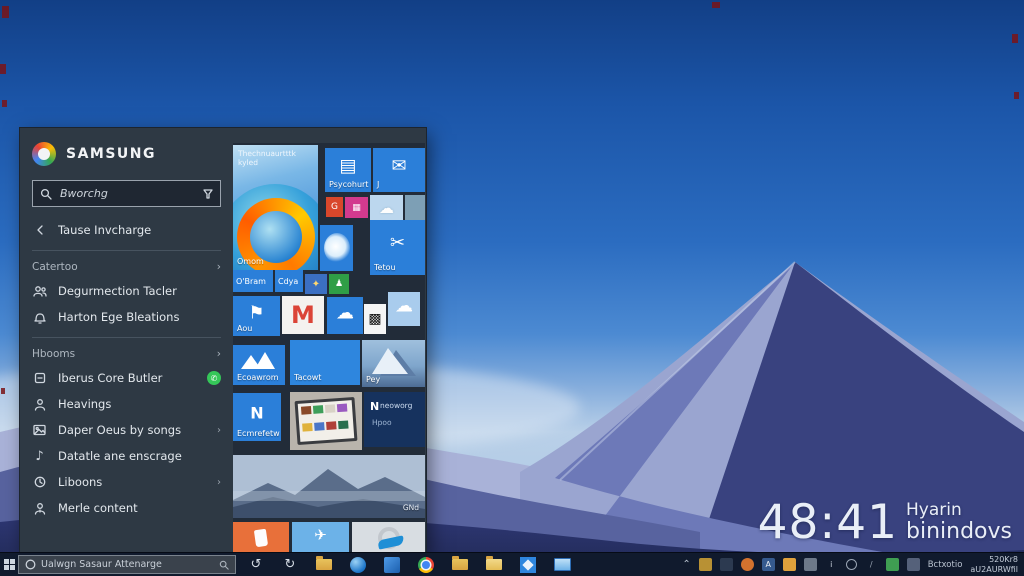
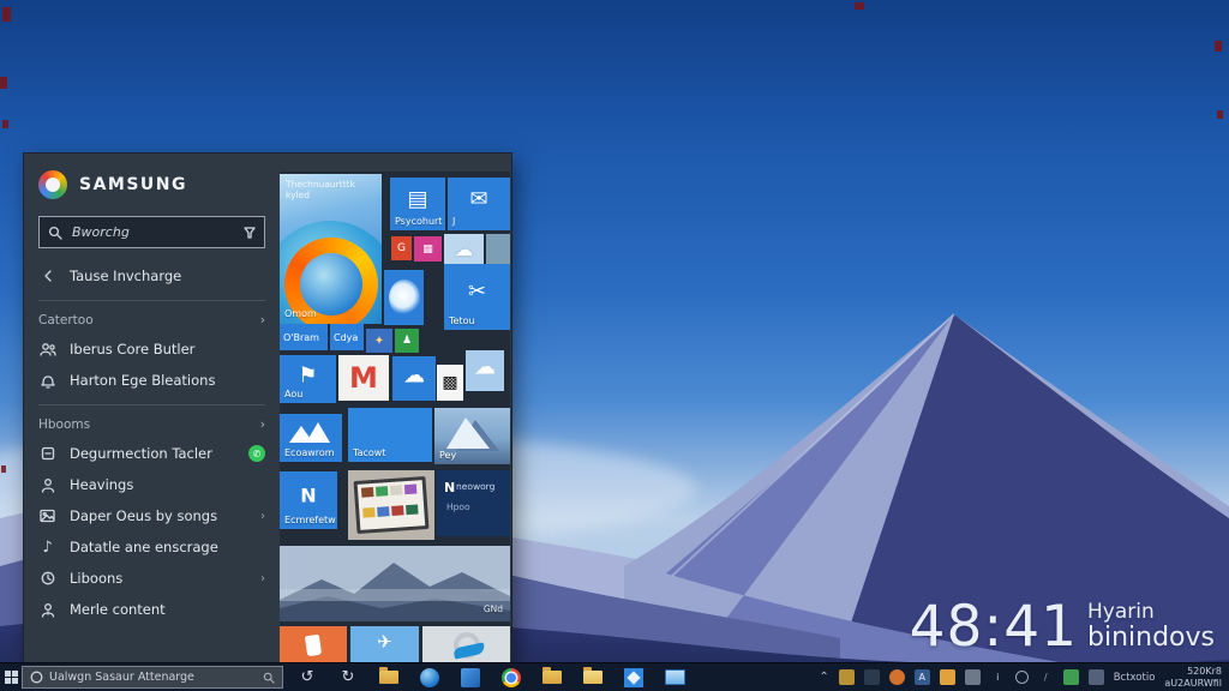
  48:41
  Hyarin
  binindovs
  SAMSUNG
  Bworchg
  Tause Invcharge
  Catertoo
  ›
- Degurmection Tacler
+ Iberus Core Butler
  Harton Ege Bleations
  Hbooms
  ›
- Iberus Core Butler
+ Degurmection Tacler
  ✆
  Heavings
  Daper Oeus by songs
  ›
  ♪
  Datatle ane enscrage
  Liboons
  ›
  Merle content
  Thechnuaurtttk
  kyled
  Omom
  ▤
  Psycohurt
  ✉
  J
  G
  ▦
  ☁
  ✂
  Tetou
  O'Bram
  Cdya
  ✦
  ♟
  ⚑
  Aou
  M
  ☁
  ▩
  ☁
  Ecoawrom
  Tacowt
  Pey
  N
  Ecmrefetw
  N
  neoworg
  Hpoo
  GNd
  ✈
  Ualwgn Sasaur Attenarge
  ↺
  ↻
  ⌃
  A
  i
  /
  Bctxotio
  520Kr8
  aU2AURWfil
